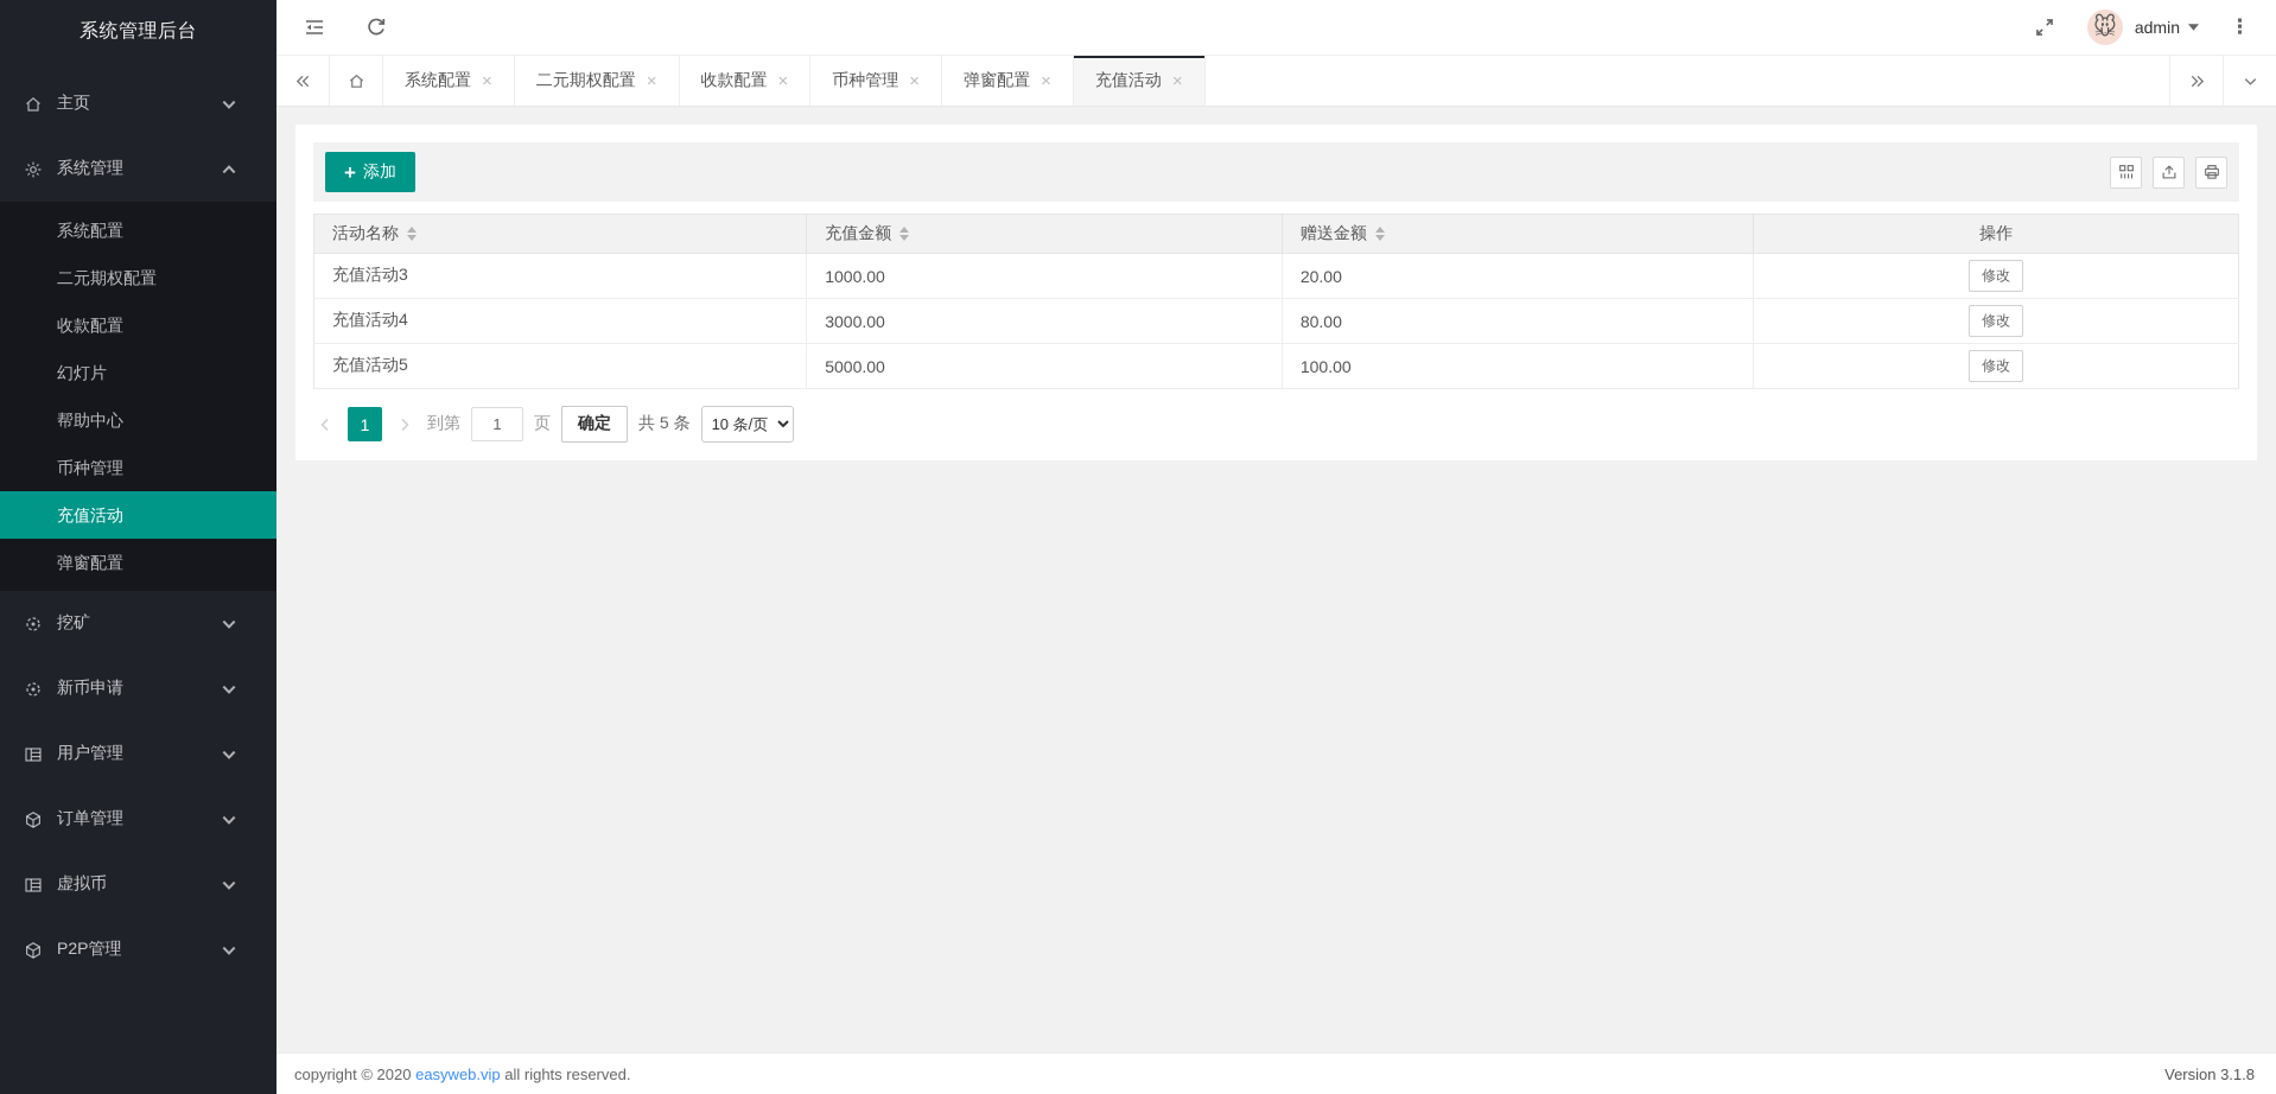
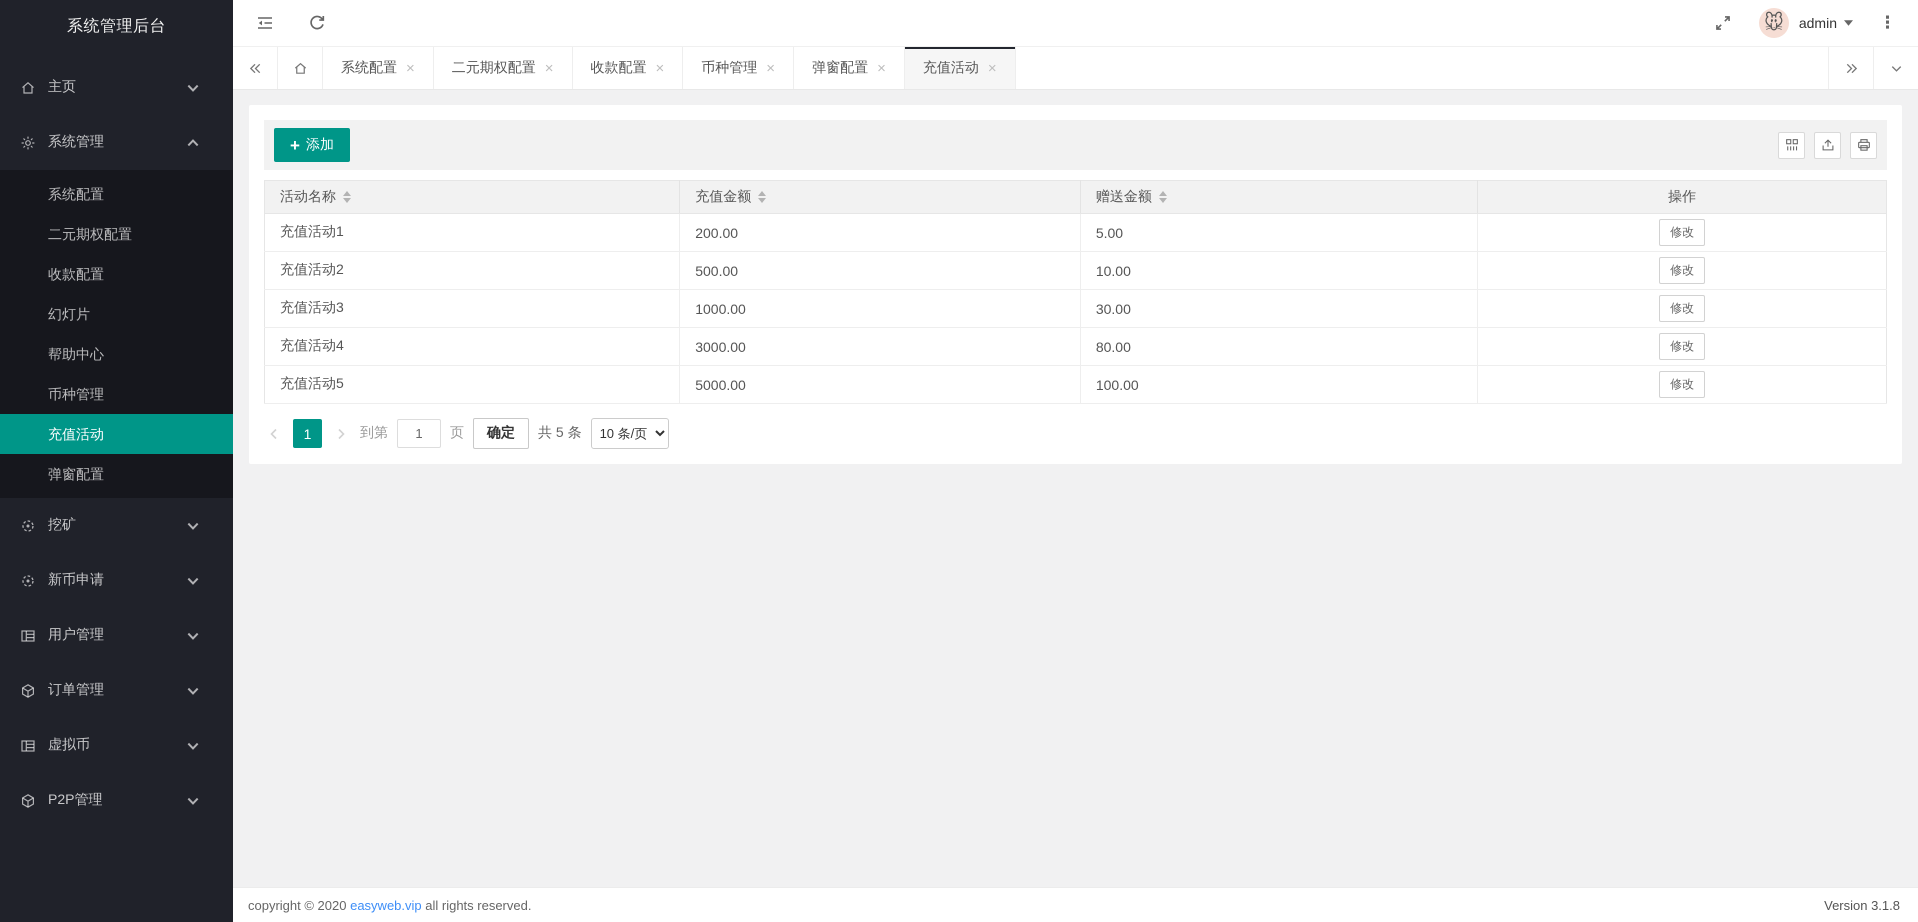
  系统管理后台
  主页
  系统管理
  系统配置
  二元期权配置
  收款配置
  幻灯片
  帮助中心
  币种管理
  充值活动
  弹窗配置
  挖矿
  新币申请
  用户管理
  订单管理
  虚拟币
  P2P管理
  🐭
  admin
  ⋮
  系统配置
  ×
  二元期权配置
  ×
  收款配置
  ×
  币种管理
  ×
  弹窗配置
  ×
  充值活动
  ×
  +
  添加
  活动名称	充值金额	赠送金额	操作
+ 充值活动1	200.00	5.00	修改
+ 充值活动2	500.00	10.00	修改
- 充值活动3	1000.00	20.00	修改
+ 充值活动3	1000.00	30.00	修改
  充值活动4	3000.00	80.00	修改
  充值活动5	5000.00	100.00	修改
  1
  到第
  1
  页
  确定
  共 5 条
  10 条/页
  copyright © 2020 easyweb.vip all rights reserved.
  Version 3.1.8
